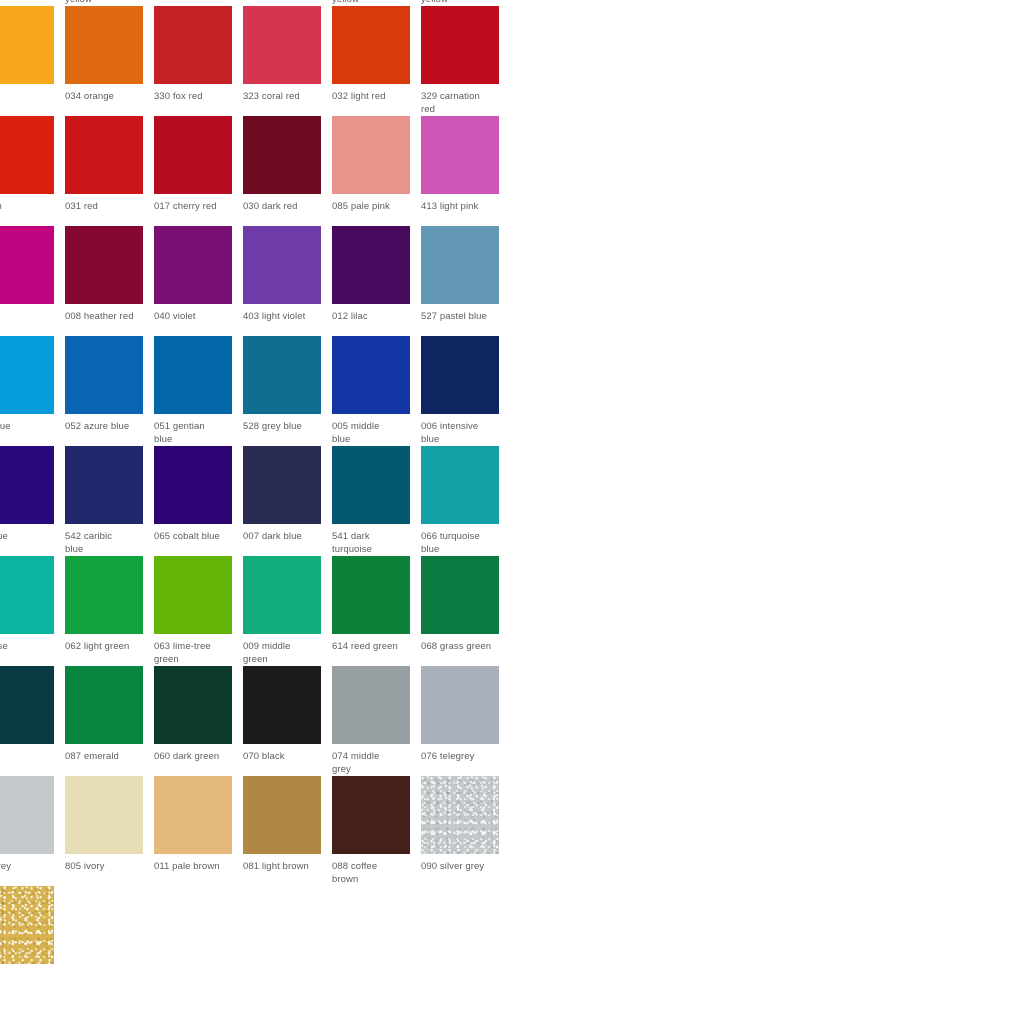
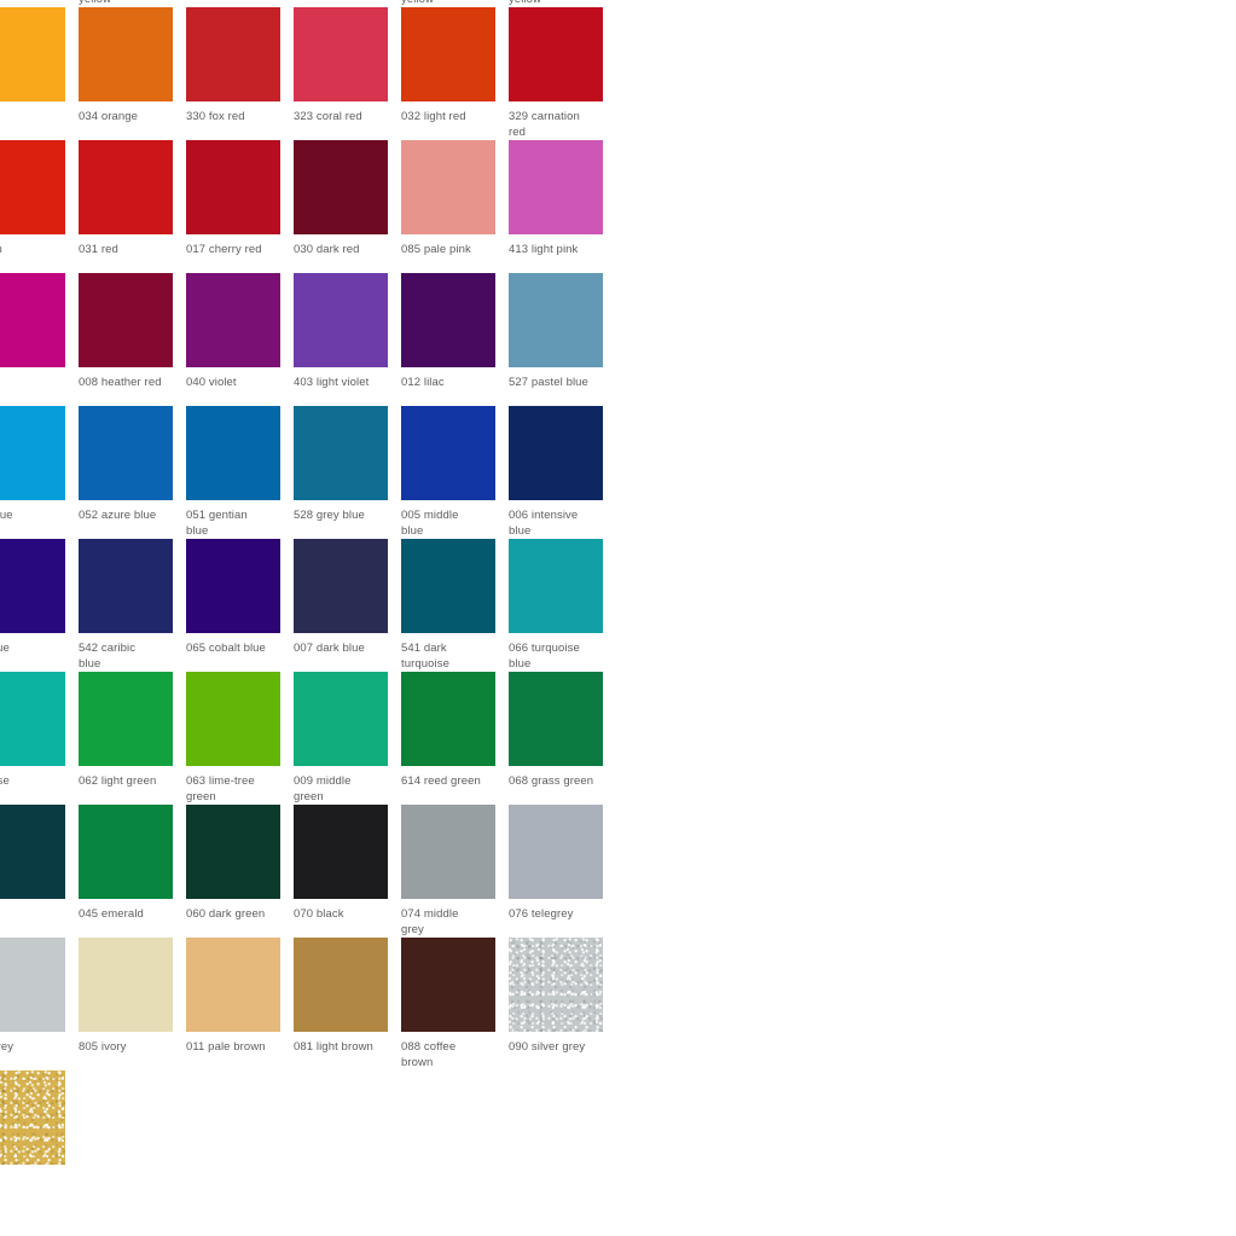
  034 orange
  330 fox red
  323 coral red
  032 light red
  329 carnation
  red
  031 red
  017 cherry red
  030 dark red
  085 pale pink
  413 light pink
  008 heather red
  040 violet
  403 light violet
  012 lilac
  527 pastel blue
  052 azure blue
  051 gentian
  blue
  528 grey blue
  005 middle
  blue
  006 intensive
  blue
  542 caribic
  blue
  065 cobalt blue
  007 dark blue
  541 dark
  turquoise
  066 turquoise
  blue
  062 light green
  063 lime-tree
  green
  009 middle
  green
  614 reed green
  068 grass green
- 087 emerald
+ 045 emerald
  060 dark green
  070 black
  074 middle
  grey
  076 telegrey
  805 ivory
  011 pale brown
  081 light brown
  088 coffee
  brown
  090 silver grey
